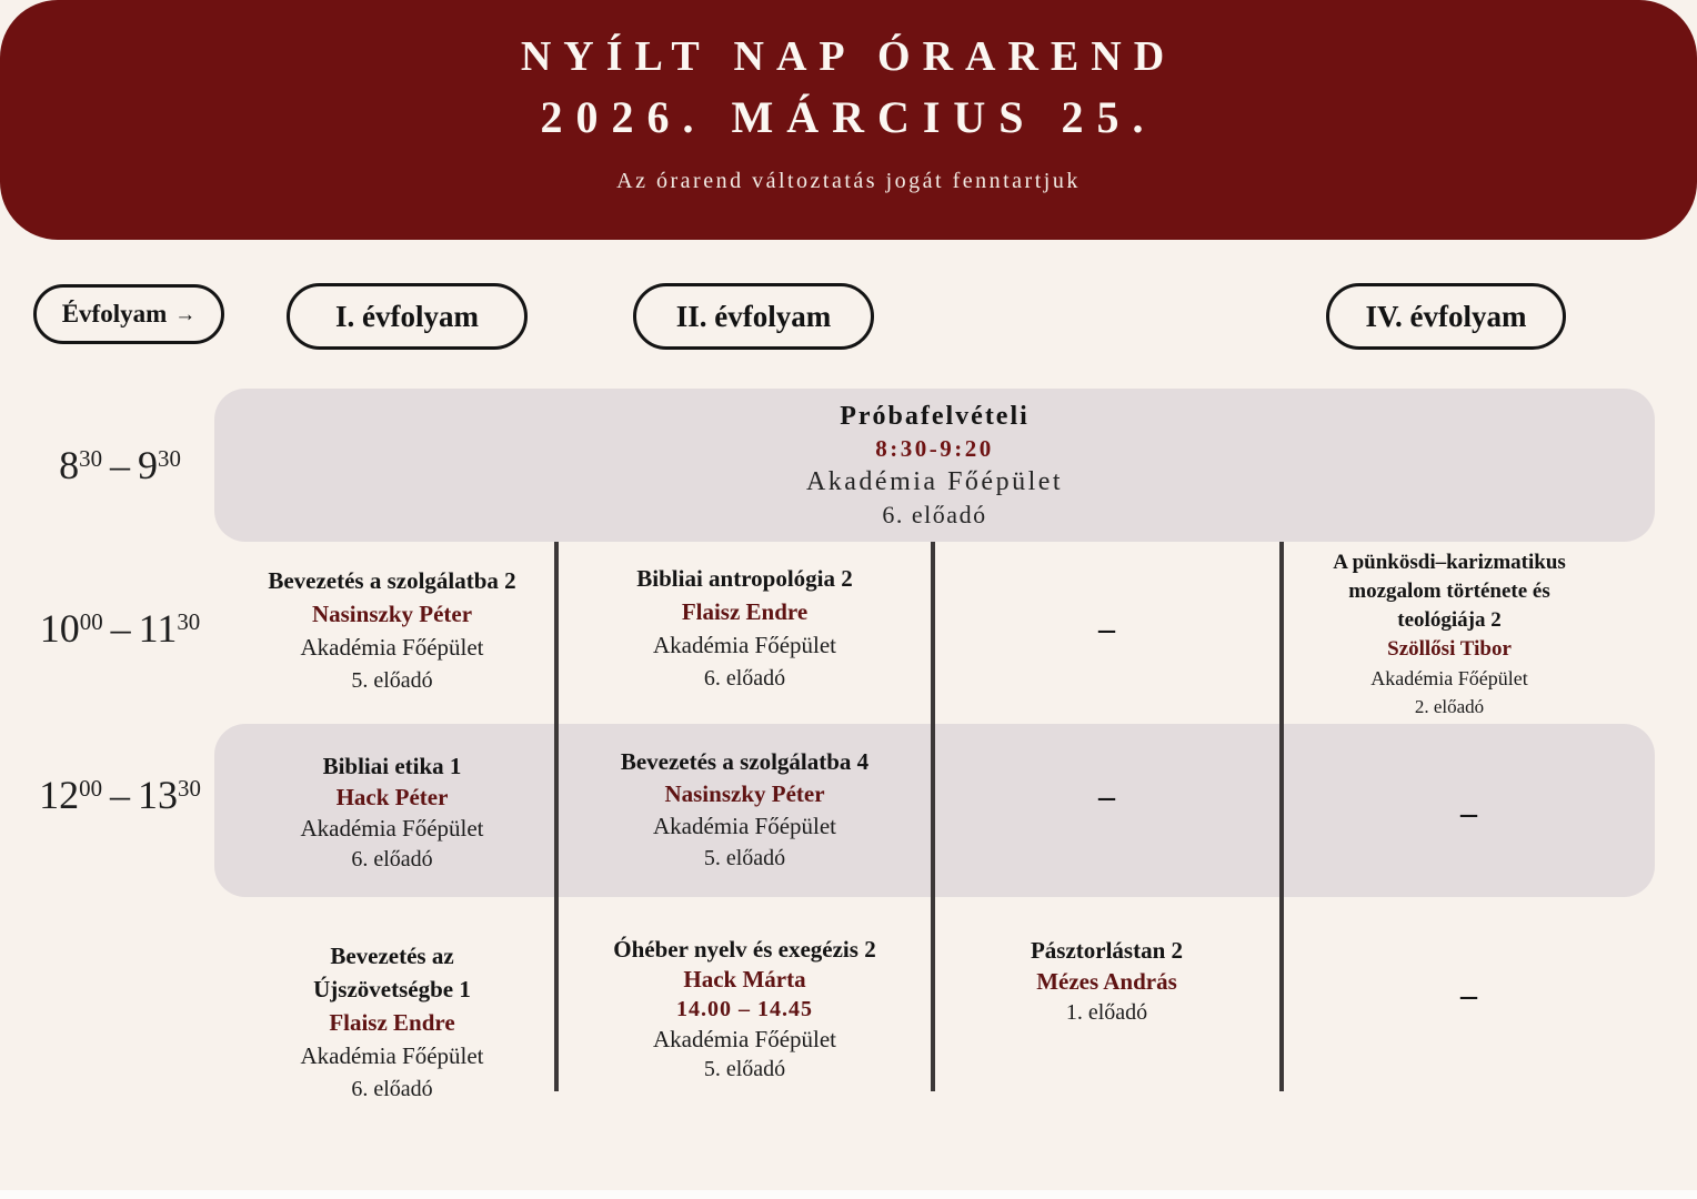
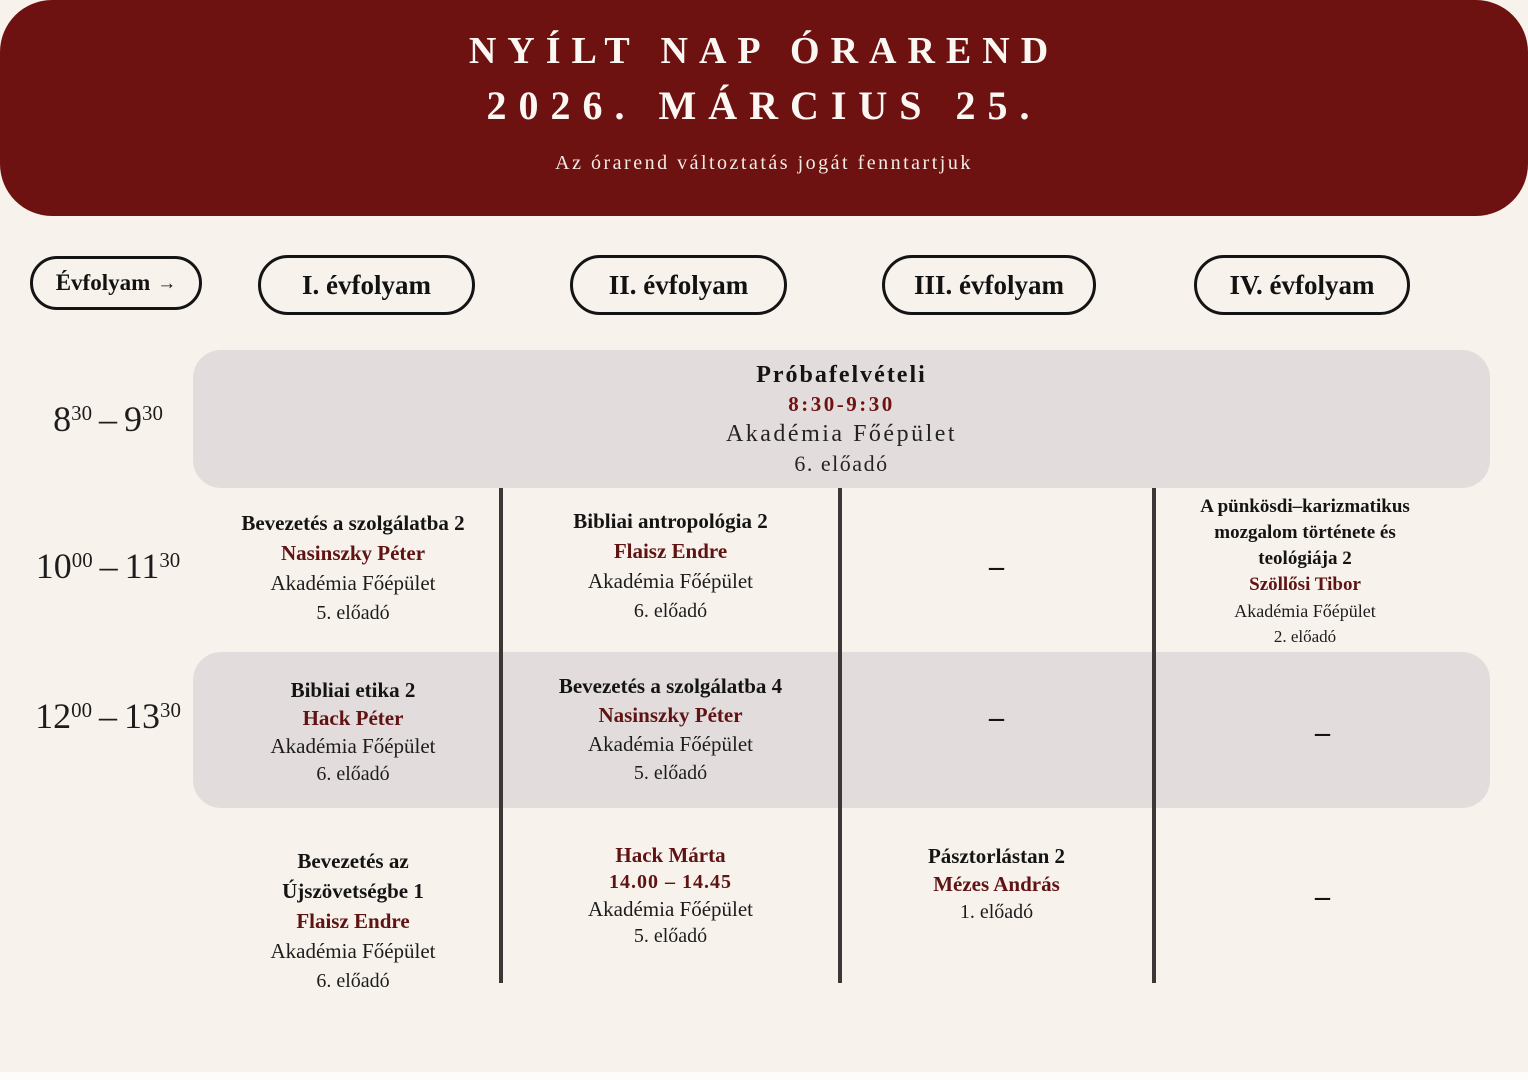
  NYÍLT NAP ÓRAREND
  2026. MÁRCIUS 25.
  Az órarend változtatás jogát fenntartjuk
  Évfolyam
  →
  I. évfolyam
  II. évfolyam
+ III. évfolyam
  IV. évfolyam
  830 – 930
  1000 – 1130
  1200 – 1330
  Próbafelvételi
- 8:30-9:20
+ 8:30-9:30
  Akadémia Főépület
  6. előadó
  Bevezetés a szolgálatba 2
  Nasinszky Péter
  Akadémia Főépület
  5. előadó
  Bibliai antropológia 2
  Flaisz Endre
  Akadémia Főépület
  6. előadó
  –
  A pünkösdi–karizmatikus mozgalom története és teológiája 2
  Szöllősi Tibor
  Akadémia Főépület
  2. előadó
- Bibliai etika 1
+ Bibliai etika 2
  Hack Péter
  Akadémia Főépület
  6. előadó
  Bevezetés a szolgálatba 4
  Nasinszky Péter
  Akadémia Főépület
  5. előadó
  –
  –
  Bevezetés az Újszövetségbe 1
  Flaisz Endre
  Akadémia Főépület
  6. előadó
- Óhéber nyelv és exegézis 2
  Hack Márta
  14.00 – 14.45
  Akadémia Főépület
  5. előadó
  Pásztorlástan 2
  Mézes András
  1. előadó
  –
